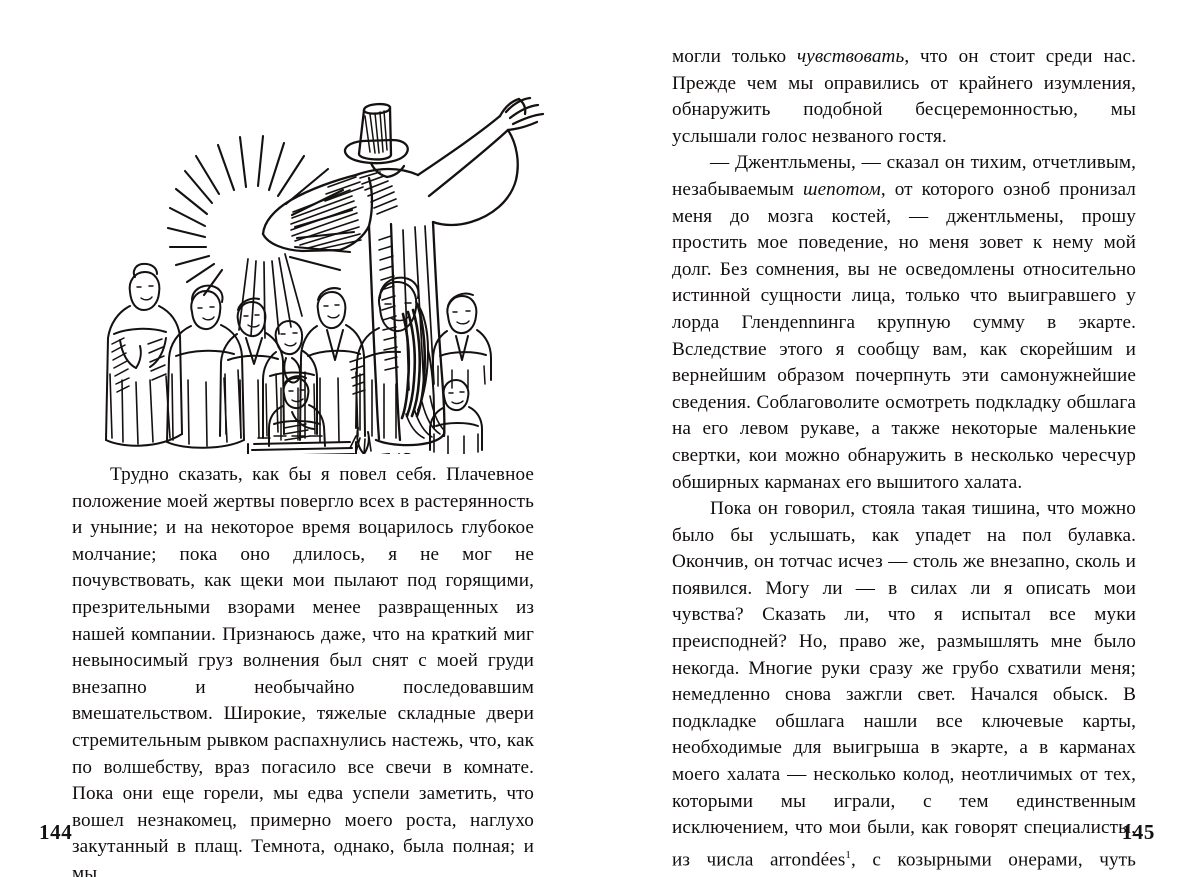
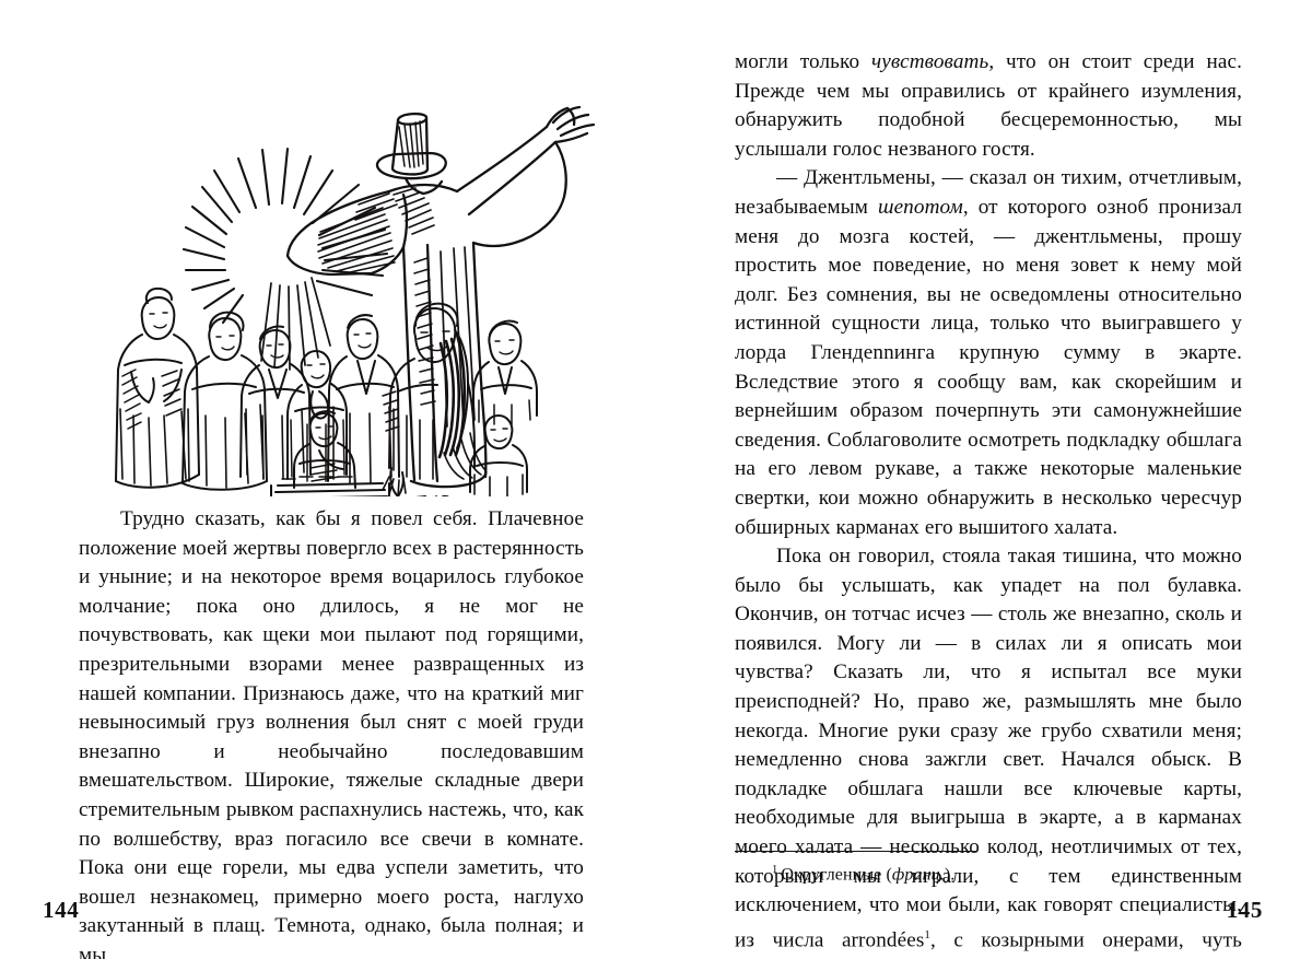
  Трудно сказать, как бы я повел себя. Плачевное положение моей жертвы повергло всех в растерянность и уныние; и на некоторое время воцарилось глубокое молчание; пока оно длилось, я не мог не почувствовать, как щеки мои пылают под горящими, презрительными взорами менее развращенных из нашей компании. Признаюсь даже, что на краткий миг невыносимый груз волнения был снят с моей груди внезапно и необычайно последовавшим вмешательством. Широкие, тяжелые складные двери стремительным рывком распахнулись настежь, что, как по волшебству, враз погасило все свечи в комнате. Пока они еще горели, мы едва успели заметить, что вошел незнакомец, примерно моего роста, наглухо закутанный в плащ. Темнота, однако, была полная; и мы
  144
  могли только чувствовать, что он стоит среди нас. Прежде чем мы оправились от крайнего изумления, обнаружить подобной бесцеремонностью, мы услышали голос незваного гостя.
  — Джентльмены, — сказал он тихим, отчетливым, незабываемым шепотом, от которого озноб пронизал меня до мозга костей, — джентльмены, прошу простить мое поведение, но меня зовет к нему мой долг. Без сомнения, вы не осведомлены относительно истинной сущности лица, только что выигравшего у лорда Глендennинга крупную сумму в экарте. Вследствие этого я сообщу вам, как скорейшим и вернейшим образом почерпнуть эти самонужнейшие сведения. Соблаговолите осмотреть подкладку обшлага на его левом рукаве, а также некоторые маленькие свертки, кои можно обнаружить в несколько чересчур обширных карманах его вышитого халата.
  Пока он говорил, стояла такая тишина, что можно было бы услышать, как упадет на пол булавка. Окончив, он тотчас исчез — столь же внезапно, сколь и появился. Могу ли — в силах ли я описать мои чувства? Сказать ли, что я испытал все муки преисподней? Но, право же, размышлять мне было некогда. Многие руки сразу же грубо схватили меня; немедленно снова зажгли свет. Начался обыск. В подкладке обшлага нашли все ключевые карты, необходимые для выигрыша в экарте, а в карманах моего халата — несколько колод, неотличимых от тех, которыми мы играли, с тем единственным исключением, что мои были, как говорят специалисты, из числа arrondées1, с козырными онерами, чуть
+ 1 Округленные (франц.).
  145
